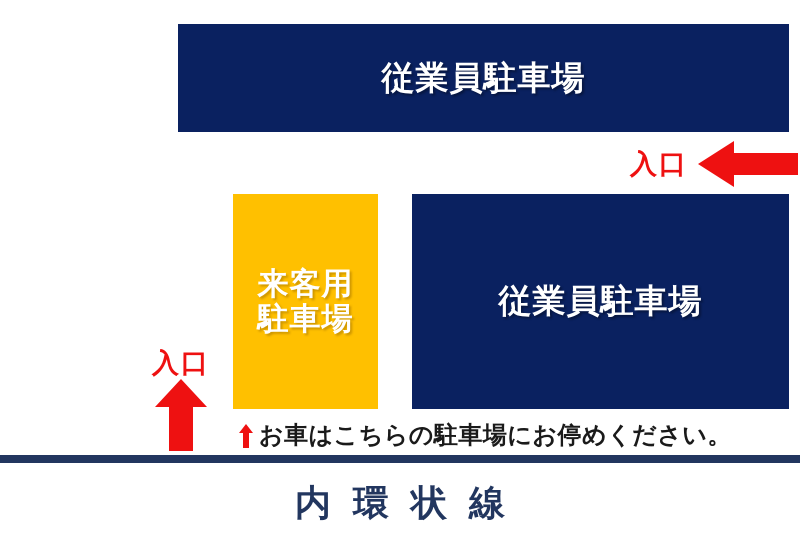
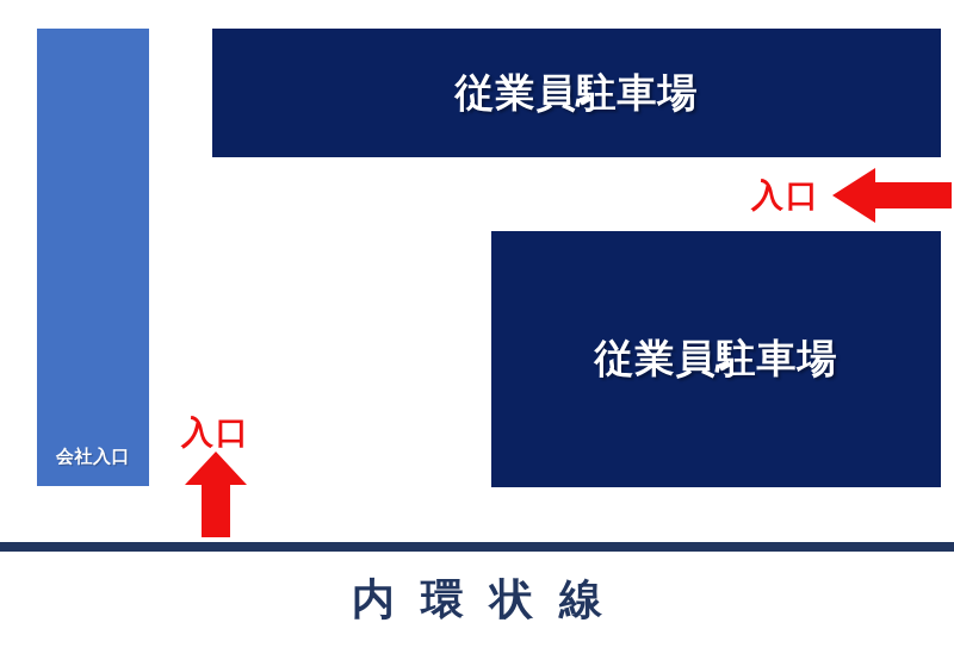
+ 会社入口
  従業員駐車場
- 来客用
- 駐車場
  従業員駐車場
  入口
  入口
- お車はこちらの駐車場にお停めください。
  内環状線
